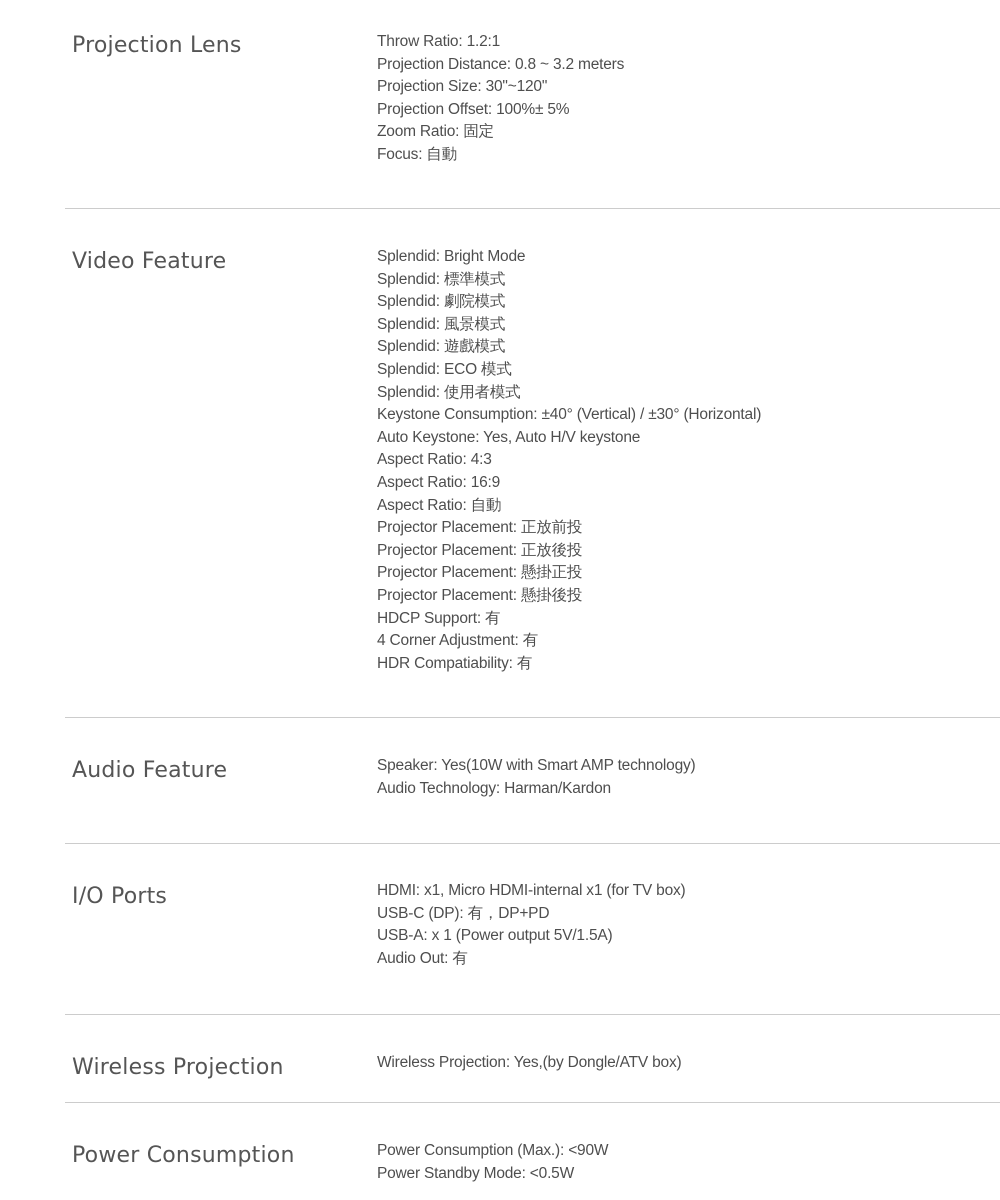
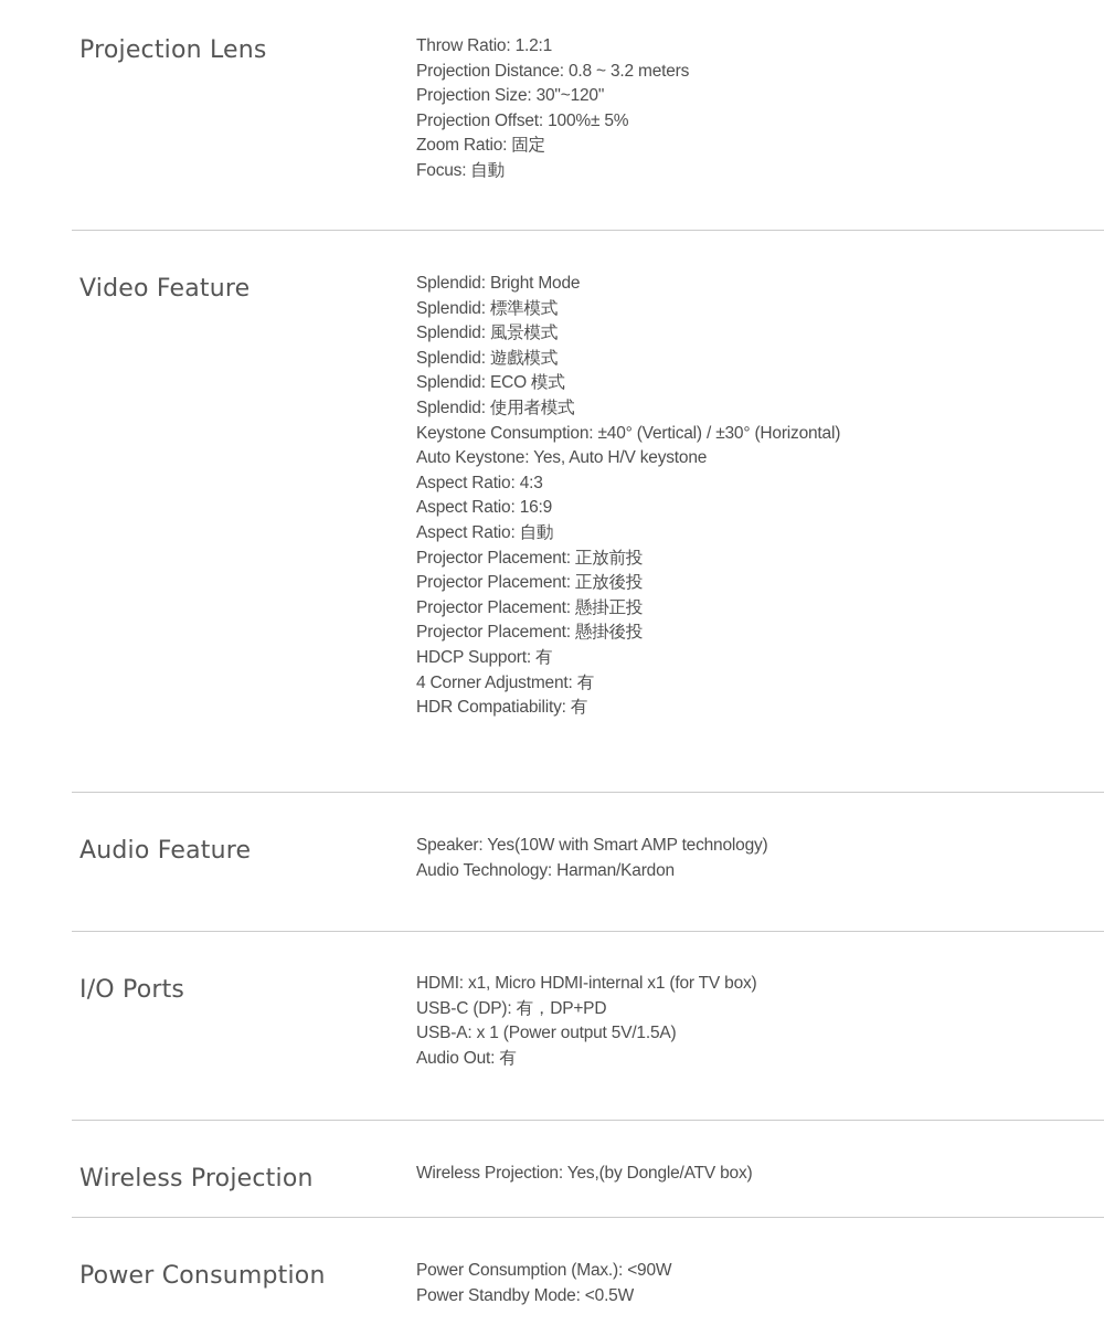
  Projection Lens
  Throw Ratio: 1.2:1
  Projection Distance: 0.8 ~ 3.2 meters
  Projection Size: 30"~120"
  Projection Offset: 100%± 5%
  Zoom Ratio: 固定
  Focus: 自動
  Video Feature
  Splendid: Bright Mode
  Splendid: 標準模式
- Splendid: 劇院模式
  Splendid: 風景模式
  Splendid: 遊戲模式
  Splendid: ECO 模式
  Splendid: 使用者模式
  Keystone Consumption: ±40° (Vertical) / ±30° (Horizontal)
  Auto Keystone: Yes, Auto H/V keystone
  Aspect Ratio: 4:3
  Aspect Ratio: 16:9
  Aspect Ratio: 自動
  Projector Placement: 正放前投
  Projector Placement: 正放後投
  Projector Placement: 懸掛正投
  Projector Placement: 懸掛後投
  HDCP Support: 有
  4 Corner Adjustment: 有
  HDR Compatiability: 有
  Audio Feature
  Speaker: Yes(10W with Smart AMP technology)
  Audio Technology: Harman/Kardon
  I/O Ports
  HDMI: x1, Micro HDMI-internal x1 (for TV box)
  USB-C (DP): 有，DP+PD
  USB-A: x 1 (Power output 5V/1.5A)
  Audio Out: 有
  Wireless Projection
  Wireless Projection: Yes,(by Dongle/ATV box)
  Power Consumption
  Power Consumption (Max.): <90W
  Power Standby Mode: <0.5W
